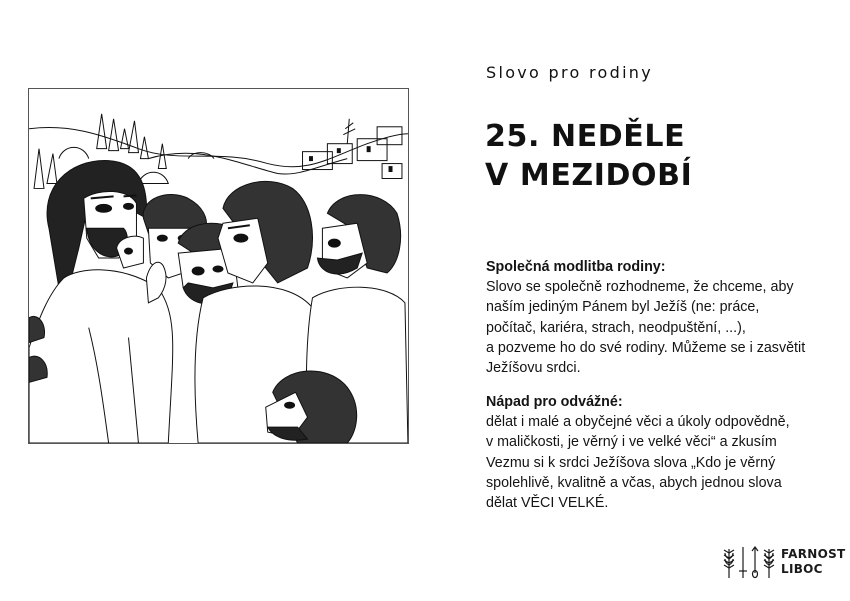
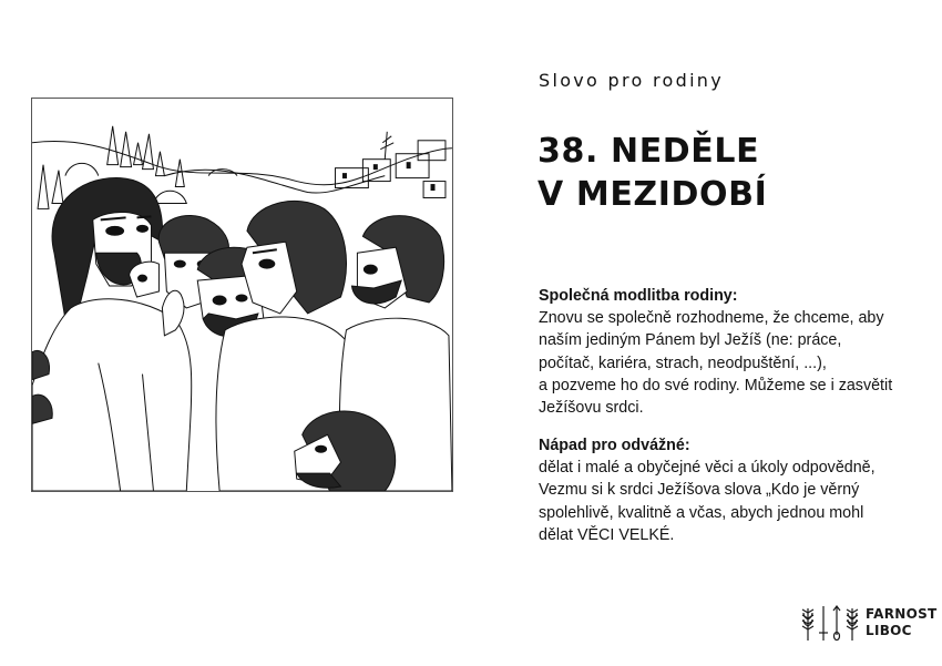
  Slovo pro rodiny
- 25. NEDĚLE
+ 38. NEDĚLE
  V MEZIDOBÍ
  Společná modlitba rodiny:
- Slovo se společně rozhodneme, že chceme, aby
+ Znovu se společně rozhodneme, že chceme, aby
  naším jediným Pánem byl Ježíš (ne: práce,
  počítač, kariéra, strach, neodpuštění, ...),
  a pozveme ho do své rodiny. Můžeme se i zasvětit
  Ježíšovu srdci.
  Nápad pro odvážné:
  dělat i malé a obyčejné věci a úkoly odpovědně,
- v maličkosti, je věrný i ve velké věci“ a zkusím
  Vezmu si k srdci Ježíšova slova „Kdo je věrný
- spolehlivě, kvalitně a včas, abych jednou slova
+ spolehlivě, kvalitně a včas, abych jednou mohl
  dělat VĚCI VELKÉ.
  FARNOST
  LIBOC
